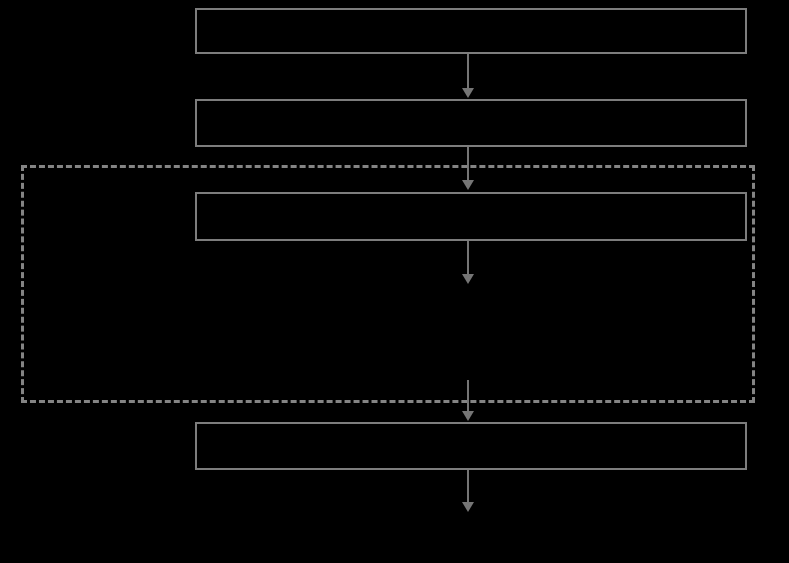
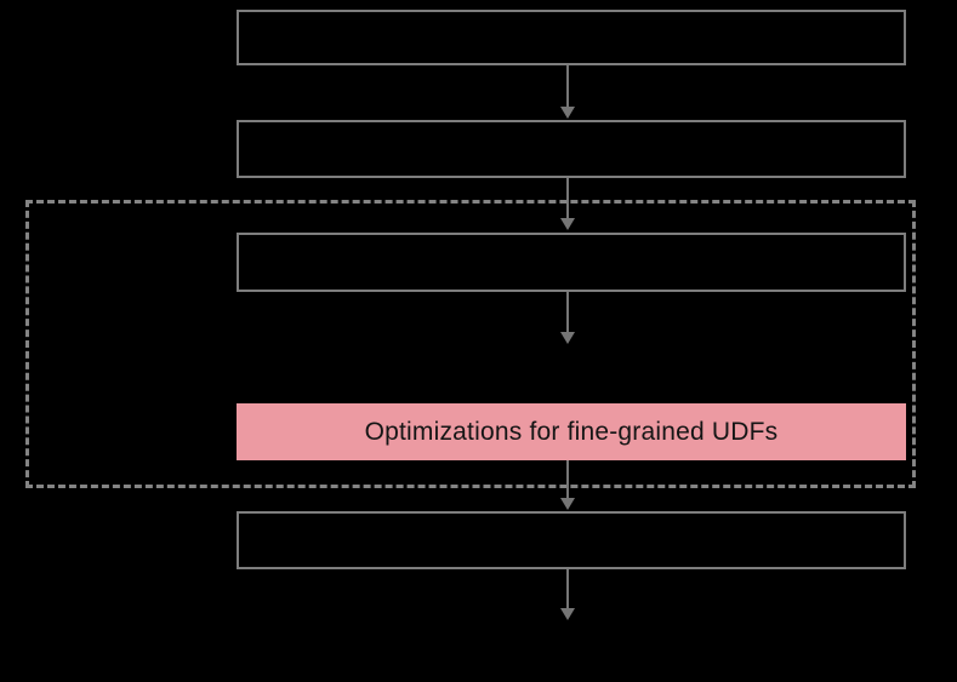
+ Optimizations for fine-grained UDFs
